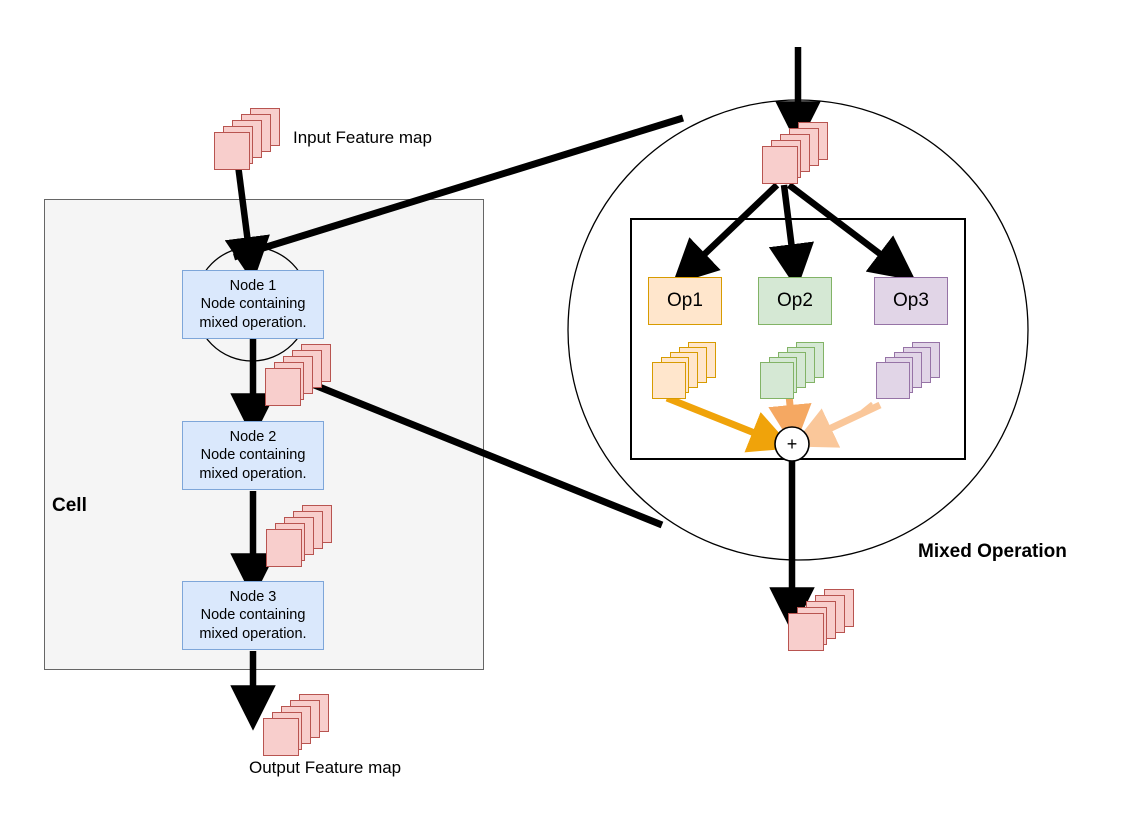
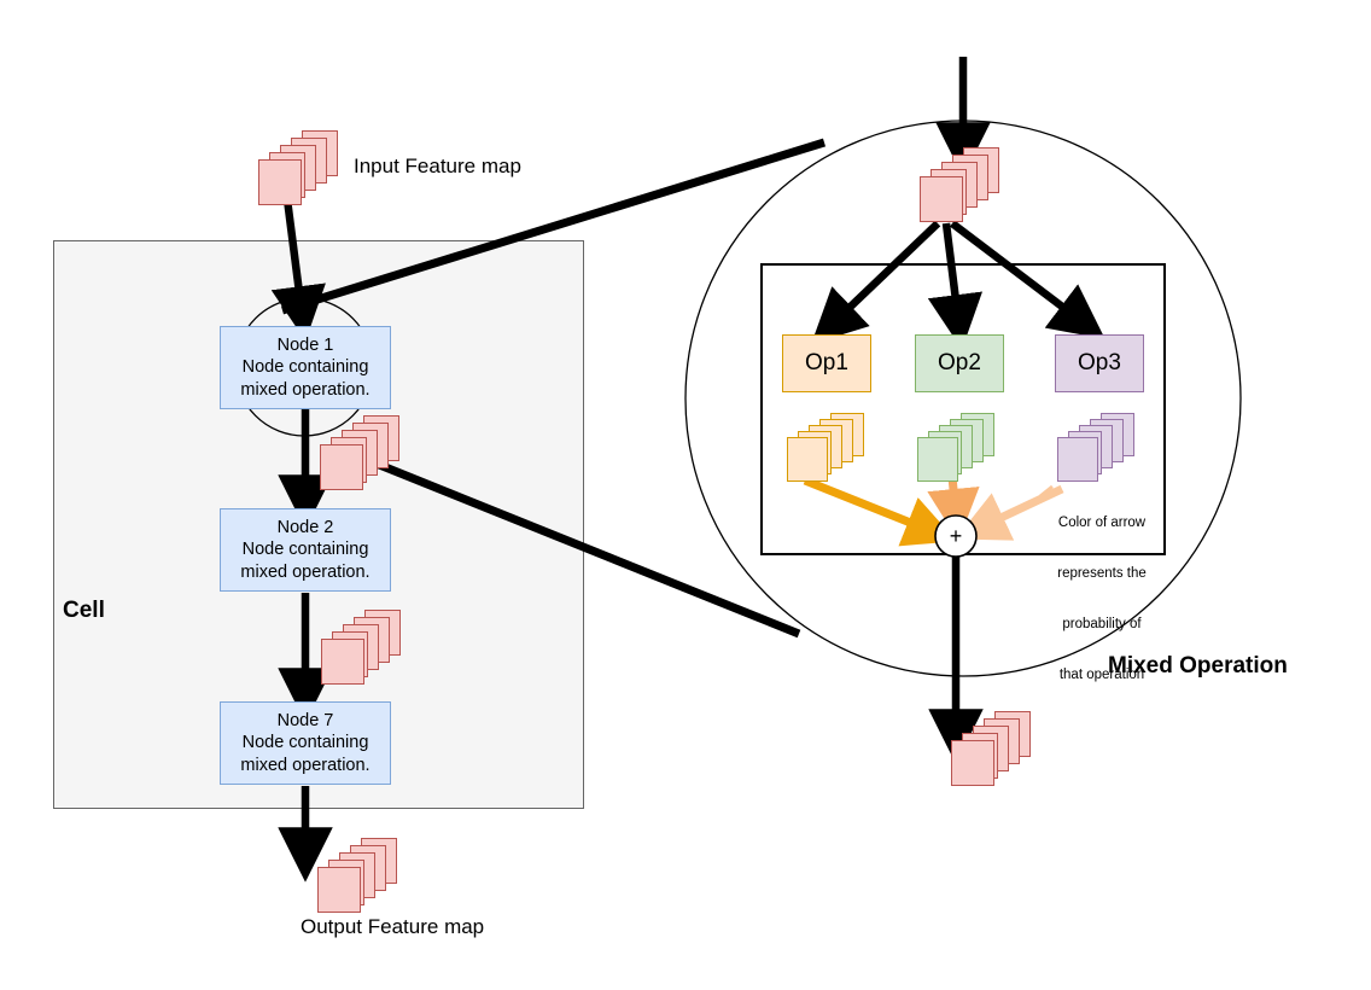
  Node 1
  Node containing
  mixed operation.
  Node 2
  Node containing
  mixed operation.
- Node 3
+ Node 7
  Node containing
  mixed operation.
  Op1
  Op2
  Op3
  +
  Input Feature map
  Output Feature map
  Cell
  Mixed Operation
+ Color of arrow
+ represents the
+ probability of
+ that operation
